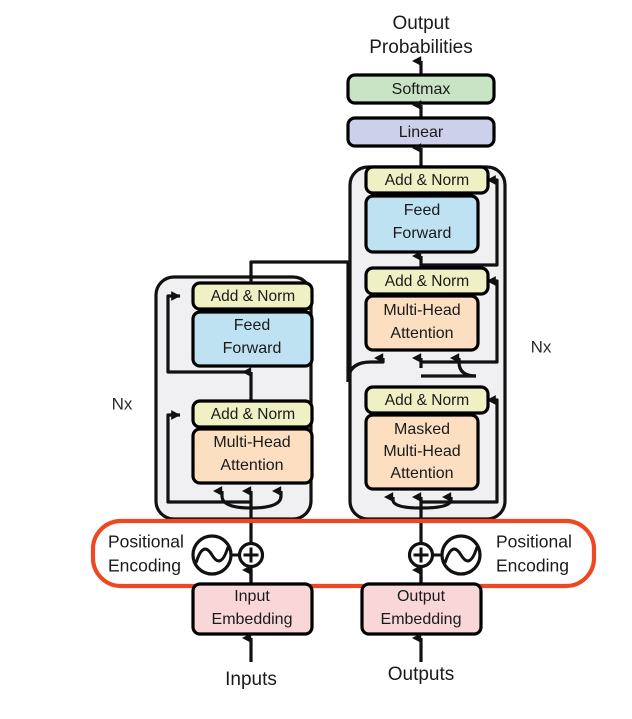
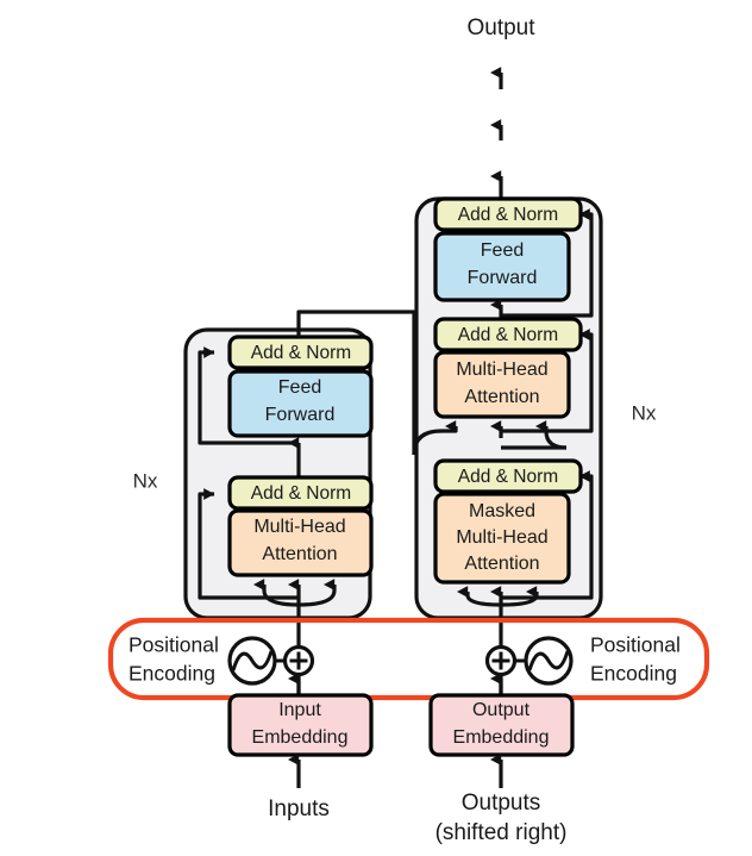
  Output
- Probabilities
- Softmax
- Linear
  Nx
  Add & Norm
  Feed
  Forward
  Add & Norm
  Multi-Head
  Attention
  Add & Norm
  Masked
  Multi-Head
  Attention
  Nx
  Add & Norm
  Feed
  Forward
  Add & Norm
  Multi-Head
  Attention
  Positional
  Encoding
  Positional
  Encoding
  Input
  Embedding
  Output
  Embedding
  Inputs
  Outputs
+ (shifted right)
